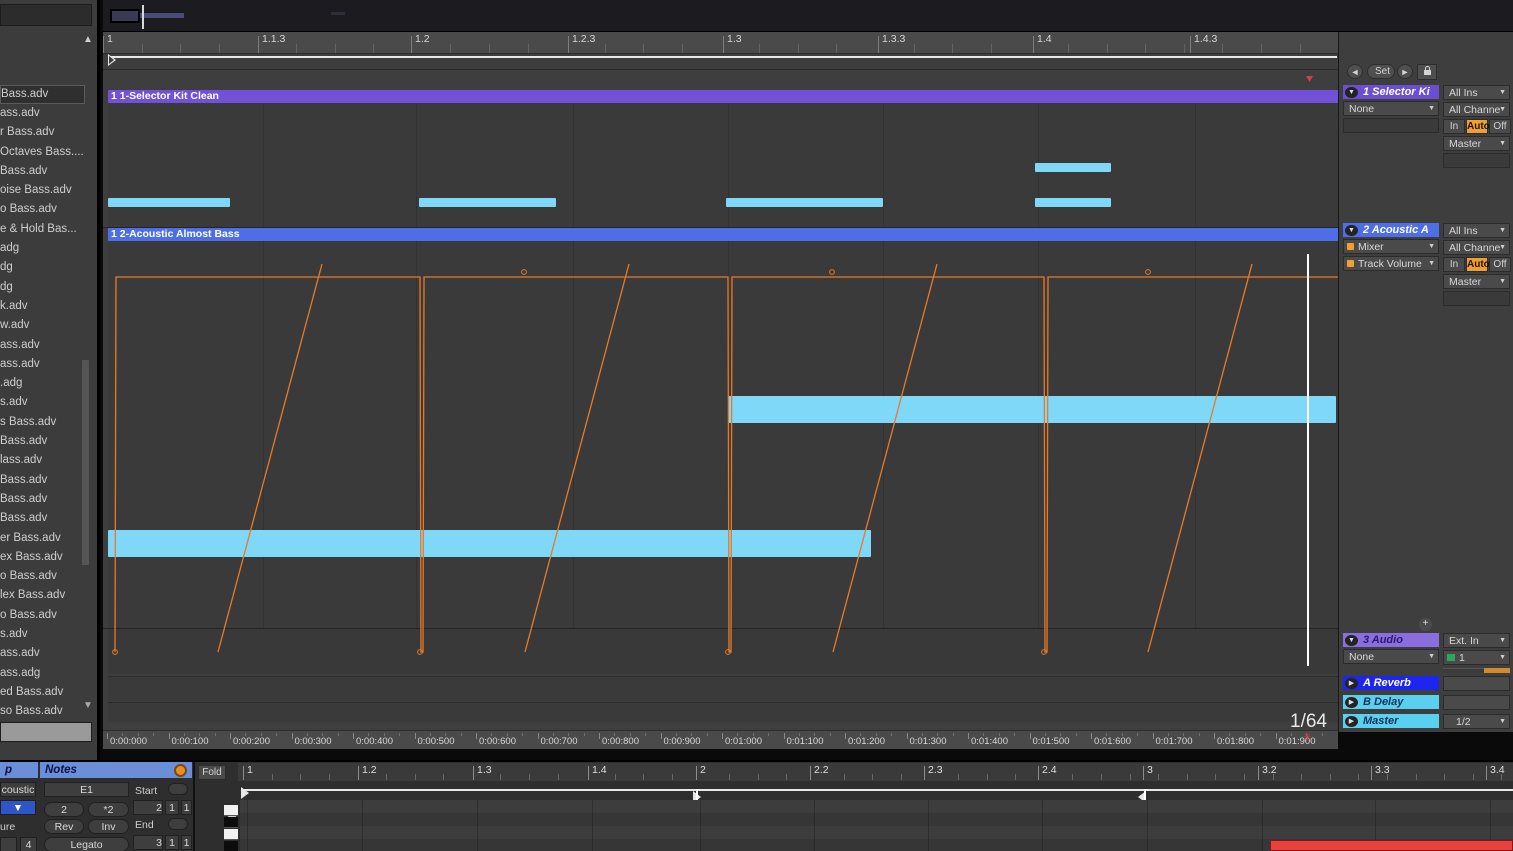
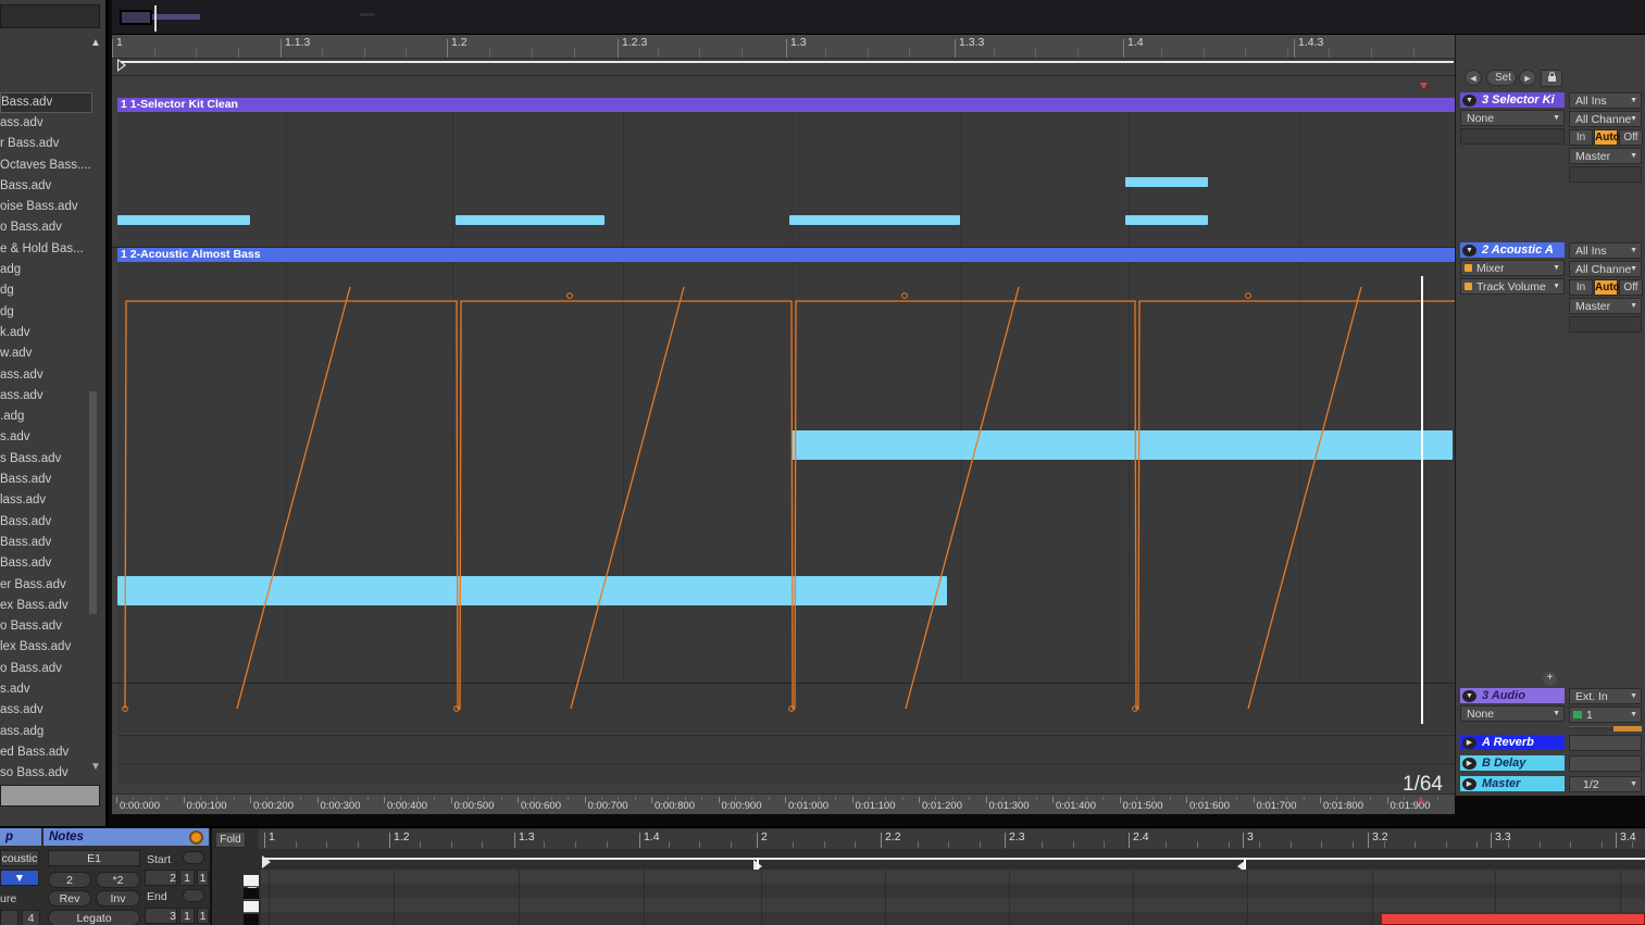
  ▲
  Bass.adv
  ass.adv
  r Bass.adv
  Octaves Bass....
  Bass.adv
  oise Bass.adv
  o Bass.adv
  e & Hold Bas...
  adg
  dg
  dg
  k.adv
  w.adv
  ass.adv
  ass.adv
  .adg
  s.adv
  s Bass.adv
  Bass.adv
  lass.adv
  Bass.adv
  Bass.adv
  Bass.adv
  er Bass.adv
  ex Bass.adv
  o Bass.adv
  lex Bass.adv
  o Bass.adv
  s.adv
  ass.adv
  ass.adg
  ed Bass.adv
  so Bass.adv
  ▼
  1
  1.1.3
  1.2
  1.2.3
  1.3
  1.3.3
  1.4
  1.4.3
  1 1-Selector Kit Clean
  1 2-Acoustic Almost Bass
  ◄
  Set
  ►
- 1 Selector Ki
+ 3 Selector Ki
  None
  All Ins
  All Channe
  In
  Auto
  Off
  Master
  2 Acoustic A
  Mixer
  Track Volume
  All Ins
  All Channe
  In
  Auto
  Off
  Master
  3 Audio
  None
  Ext. In
  1
  A Reverb
  B Delay
  Master
  1/2
  +
  0:00:000
  0:00:100
  0:00:200
  0:00:300
  0:00:400
  0:00:500
  0:00:600
  0:00:700
  0:00:800
  0:00:900
  0:01:000
  0:01:100
  0:01:200
  0:01:300
  0:01:400
  0:01:500
  0:01:600
  0:01:700
  0:01:800
  0:01:900
  1/64
  ✳
  p
  coustic
  ▼
  ure
  4
  Notes
  E1
  2
  *2
  Rev
  Inv
  Legato
  Start
  2
  1
  1
  End
  3
  1
  1
  Fold
  1
  1.2
  1.3
  1.4
  2
  2.2
  2.3
  2.4
  3
  3.2
  3.3
  3.4
